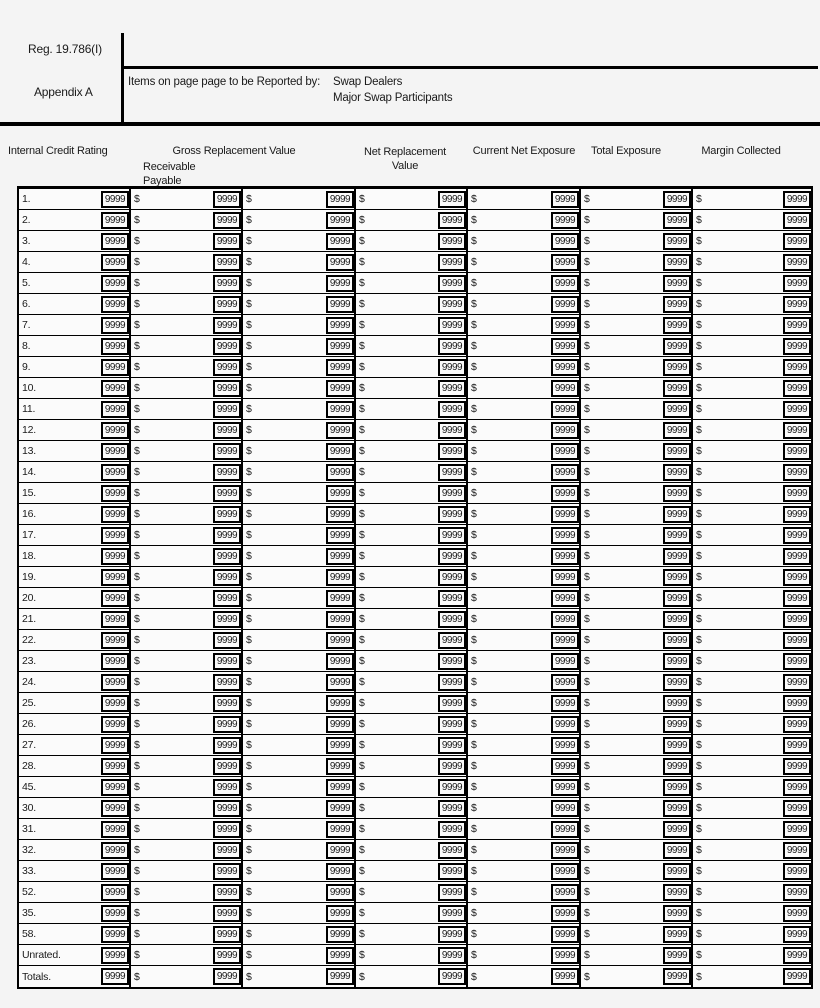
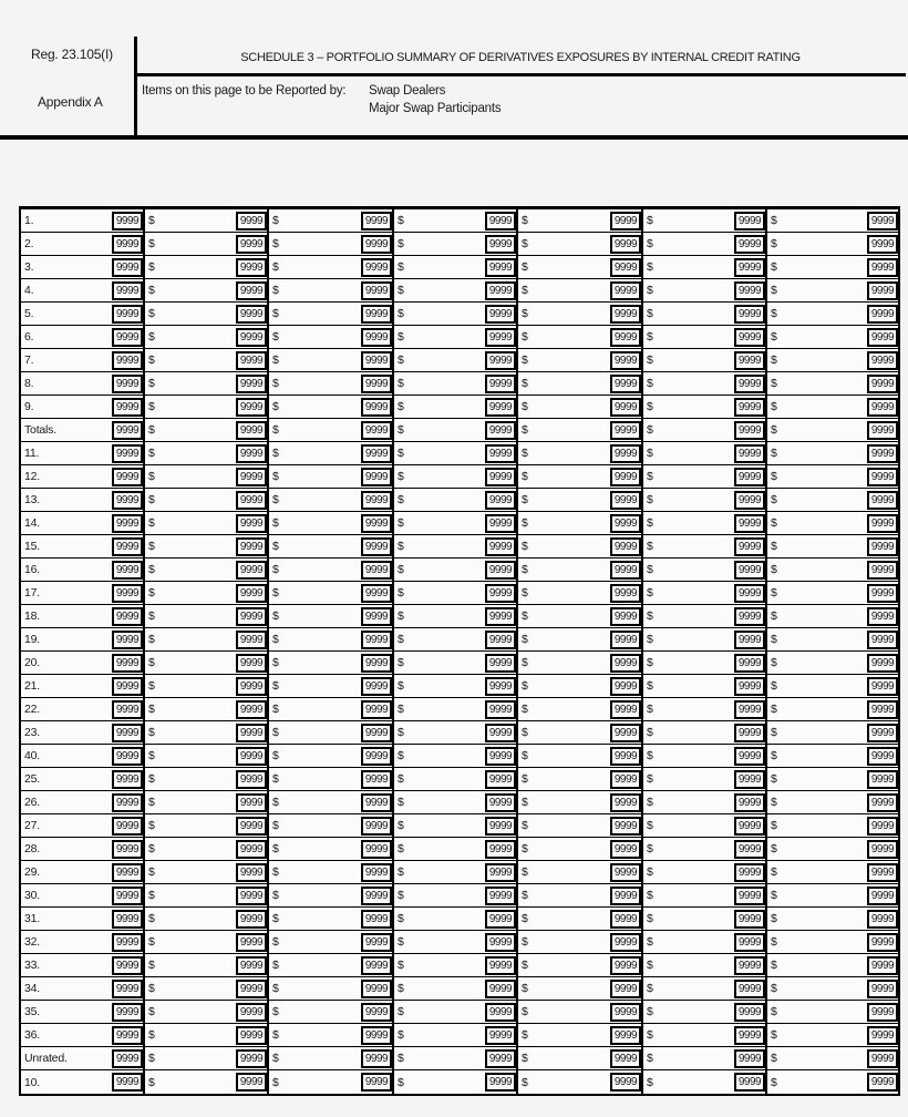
- Reg. 19.786(I)
+ Reg. 23.105(I)
  Appendix A
+ SCHEDULE 3 – PORTFOLIO SUMMARY OF DERIVATIVES EXPOSURES BY INTERNAL CREDIT RATING
- Items on page page to be Reported by:
+ Items on this page to be Reported by:
  Swap Dealers
  Major Swap Participants
- Internal Credit Rating
- Gross Replacement Value
- Receivable
- Payable
- Net Replacement
- Value
- Current Net Exposure
- Total Exposure
- Margin Collected
  1.
  9999
  $
  9999
  $
  9999
  $
  9999
  $
  9999
  $
  9999
  $
  9999
  2.
  9999
  $
  9999
  $
  9999
  $
  9999
  $
  9999
  $
  9999
  $
  9999
  3.
  9999
  $
  9999
  $
  9999
  $
  9999
  $
  9999
  $
  9999
  $
  9999
  4.
  9999
  $
  9999
  $
  9999
  $
  9999
  $
  9999
  $
  9999
  $
  9999
  5.
  9999
  $
  9999
  $
  9999
  $
  9999
  $
  9999
  $
  9999
  $
  9999
  6.
  9999
  $
  9999
  $
  9999
  $
  9999
  $
  9999
  $
  9999
  $
  9999
  7.
  9999
  $
  9999
  $
  9999
  $
  9999
  $
  9999
  $
  9999
  $
  9999
  8.
  9999
  $
  9999
  $
  9999
  $
  9999
  $
  9999
  $
  9999
  $
  9999
  9.
  9999
  $
  9999
  $
  9999
  $
  9999
  $
  9999
  $
  9999
  $
  9999
- 10.
+ Totals.
  9999
  $
  9999
  $
  9999
  $
  9999
  $
  9999
  $
  9999
  $
  9999
  11.
  9999
  $
  9999
  $
  9999
  $
  9999
  $
  9999
  $
  9999
  $
  9999
  12.
  9999
  $
  9999
  $
  9999
  $
  9999
  $
  9999
  $
  9999
  $
  9999
  13.
  9999
  $
  9999
  $
  9999
  $
  9999
  $
  9999
  $
  9999
  $
  9999
  14.
  9999
  $
  9999
  $
  9999
  $
  9999
  $
  9999
  $
  9999
  $
  9999
  15.
  9999
  $
  9999
  $
  9999
  $
  9999
  $
  9999
  $
  9999
  $
  9999
  16.
  9999
  $
  9999
  $
  9999
  $
  9999
  $
  9999
  $
  9999
  $
  9999
  17.
  9999
  $
  9999
  $
  9999
  $
  9999
  $
  9999
  $
  9999
  $
  9999
  18.
  9999
  $
  9999
  $
  9999
  $
  9999
  $
  9999
  $
  9999
  $
  9999
  19.
  9999
  $
  9999
  $
  9999
  $
  9999
  $
  9999
  $
  9999
  $
  9999
  20.
  9999
  $
  9999
  $
  9999
  $
  9999
  $
  9999
  $
  9999
  $
  9999
  21.
  9999
  $
  9999
  $
  9999
  $
  9999
  $
  9999
  $
  9999
  $
  9999
  22.
  9999
  $
  9999
  $
  9999
  $
  9999
  $
  9999
  $
  9999
  $
  9999
  23.
  9999
  $
  9999
  $
  9999
  $
  9999
  $
  9999
  $
  9999
  $
  9999
- 24.
+ 40.
  9999
  $
  9999
  $
  9999
  $
  9999
  $
  9999
  $
  9999
  $
  9999
  25.
  9999
  $
  9999
  $
  9999
  $
  9999
  $
  9999
  $
  9999
  $
  9999
  26.
  9999
  $
  9999
  $
  9999
  $
  9999
  $
  9999
  $
  9999
  $
  9999
  27.
  9999
  $
  9999
  $
  9999
  $
  9999
  $
  9999
  $
  9999
  $
  9999
  28.
  9999
  $
  9999
  $
  9999
  $
  9999
  $
  9999
  $
  9999
  $
  9999
- 45.
+ 29.
  9999
  $
  9999
  $
  9999
  $
  9999
  $
  9999
  $
  9999
  $
  9999
  30.
  9999
  $
  9999
  $
  9999
  $
  9999
  $
  9999
  $
  9999
  $
  9999
  31.
  9999
  $
  9999
  $
  9999
  $
  9999
  $
  9999
  $
  9999
  $
  9999
  32.
  9999
  $
  9999
  $
  9999
  $
  9999
  $
  9999
  $
  9999
  $
  9999
  33.
  9999
  $
  9999
  $
  9999
  $
  9999
  $
  9999
  $
  9999
  $
  9999
- 52.
+ 34.
  9999
  $
  9999
  $
  9999
  $
  9999
  $
  9999
  $
  9999
  $
  9999
  35.
  9999
  $
  9999
  $
  9999
  $
  9999
  $
  9999
  $
  9999
  $
  9999
- 58.
+ 36.
  9999
  $
  9999
  $
  9999
  $
  9999
  $
  9999
  $
  9999
  $
  9999
  Unrated.
  9999
  $
  9999
  $
  9999
  $
  9999
  $
  9999
  $
  9999
  $
  9999
- Totals.
+ 10.
  9999
  $
  9999
  $
  9999
  $
  9999
  $
  9999
  $
  9999
  $
  9999
